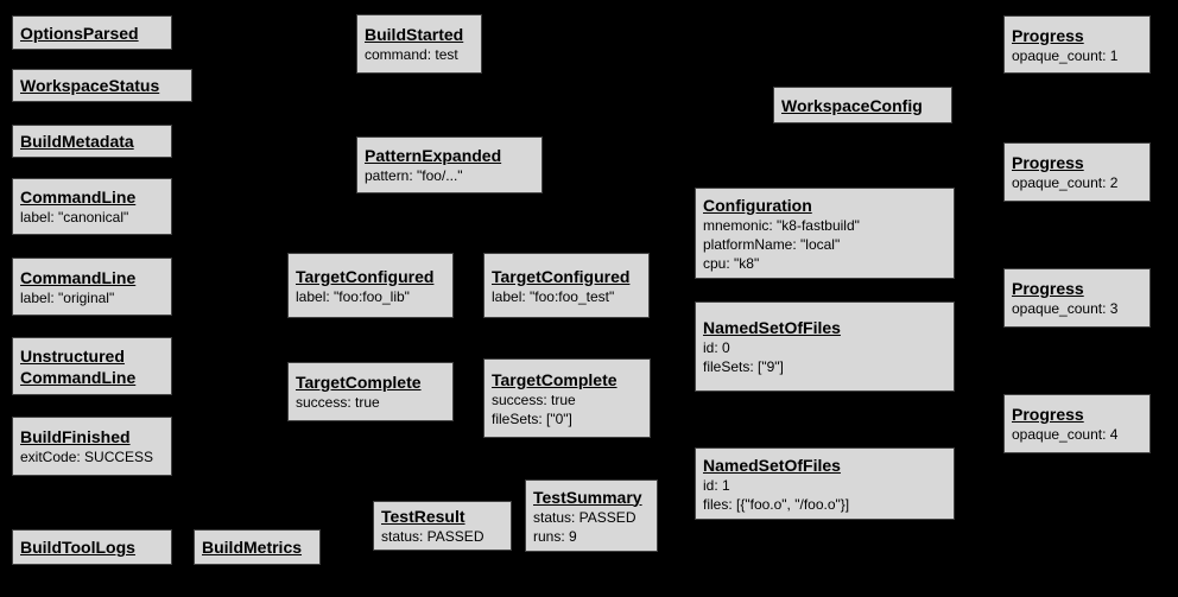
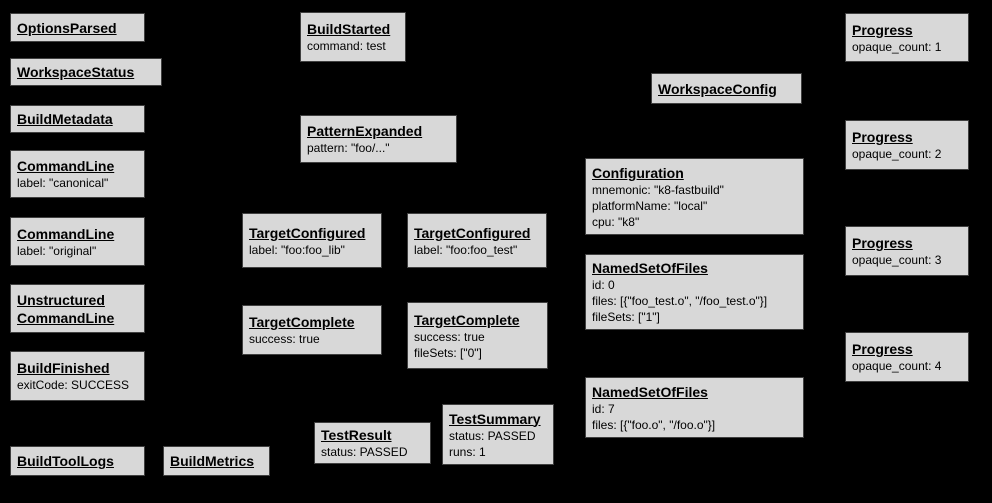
  OptionsParsed
  WorkspaceStatus
  BuildMetadata
  CommandLine
  label: "canonical"
  CommandLine
  label: "original"
  Unstructured
  CommandLine
  BuildFinished
  exitCode: SUCCESS
  BuildToolLogs
  BuildMetrics
  BuildStarted
  command: test
  PatternExpanded
  pattern: "foo/..."
  TargetConfigured
  label: "foo:foo_lib"
  TargetConfigured
  label: "foo:foo_test"
  TargetComplete
  success: true
  TargetComplete
  success: true
  fileSets: ["0"]
  TestResult
  status: PASSED
  TestSummary
  status: PASSED
- runs: 9
+ runs: 1
  WorkspaceConfig
  Configuration
  mnemonic: "k8-fastbuild"
  platformName: "local"
  cpu: "k8"
  NamedSetOfFiles
  id: 0
+ files: [{"foo_test.o", "/foo_test.o"}]
- fileSets: ["9"]
+ fileSets: ["1"]
  NamedSetOfFiles
- id: 1
+ id: 7
  files: [{"foo.o", "/foo.o"}]
  Progress
  opaque_count: 1
  Progress
  opaque_count: 2
  Progress
  opaque_count: 3
  Progress
  opaque_count: 4
